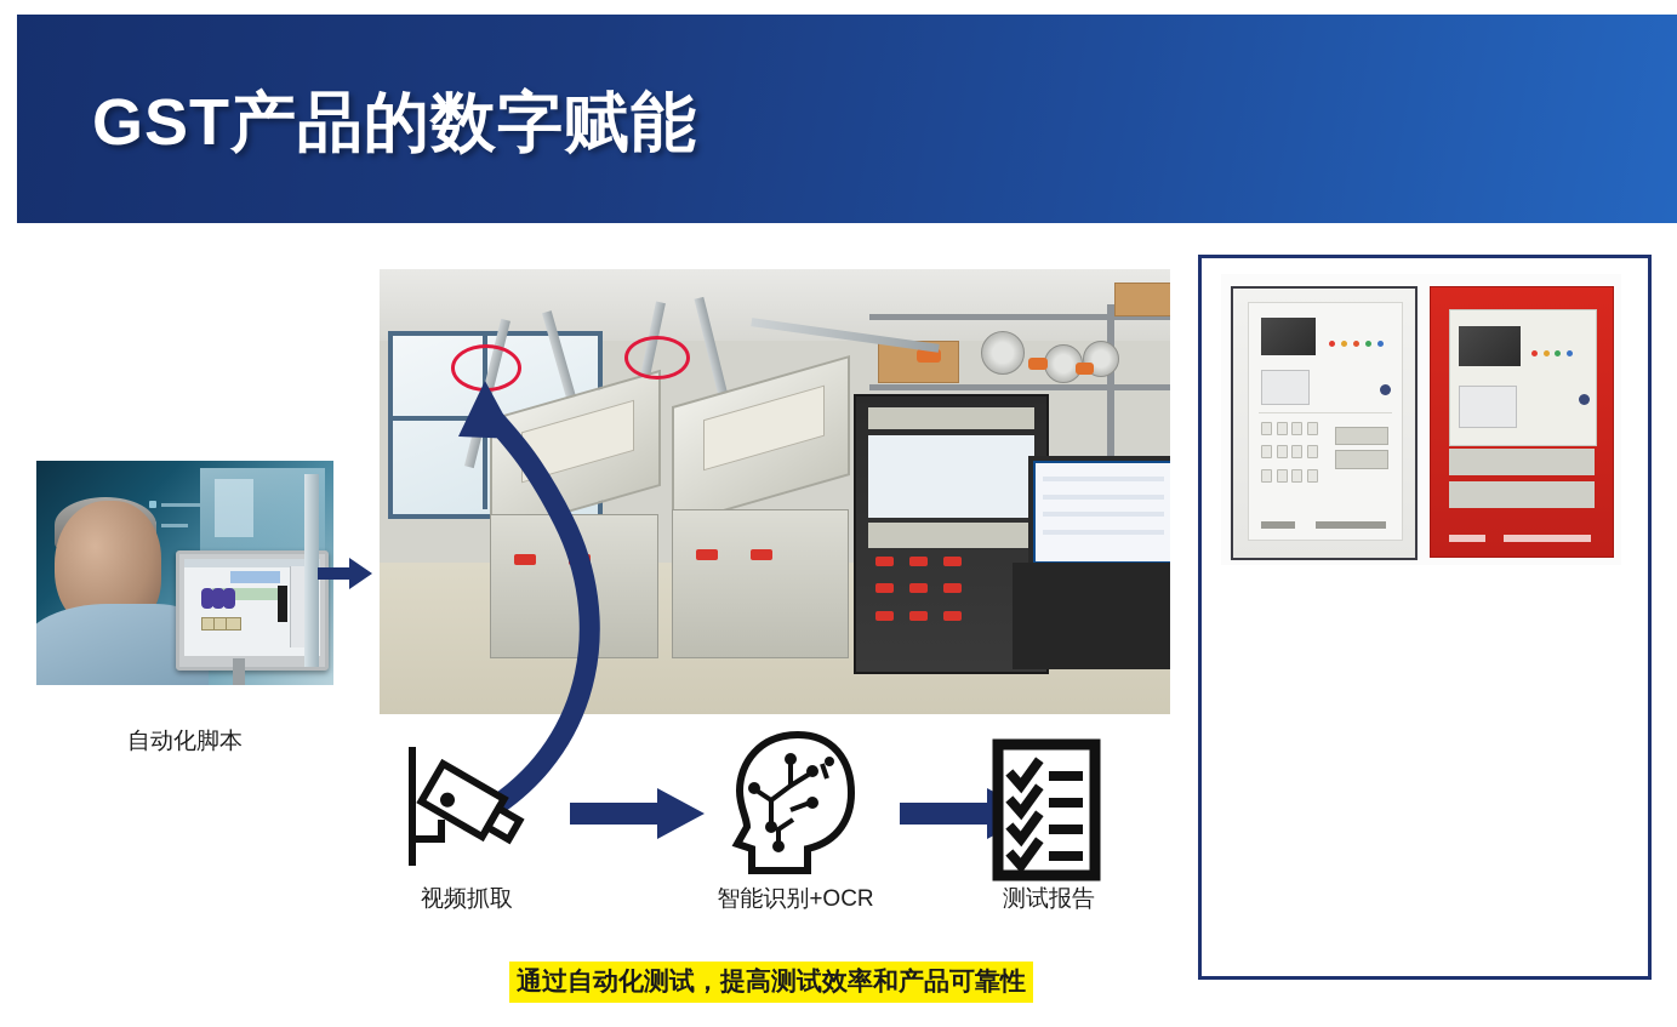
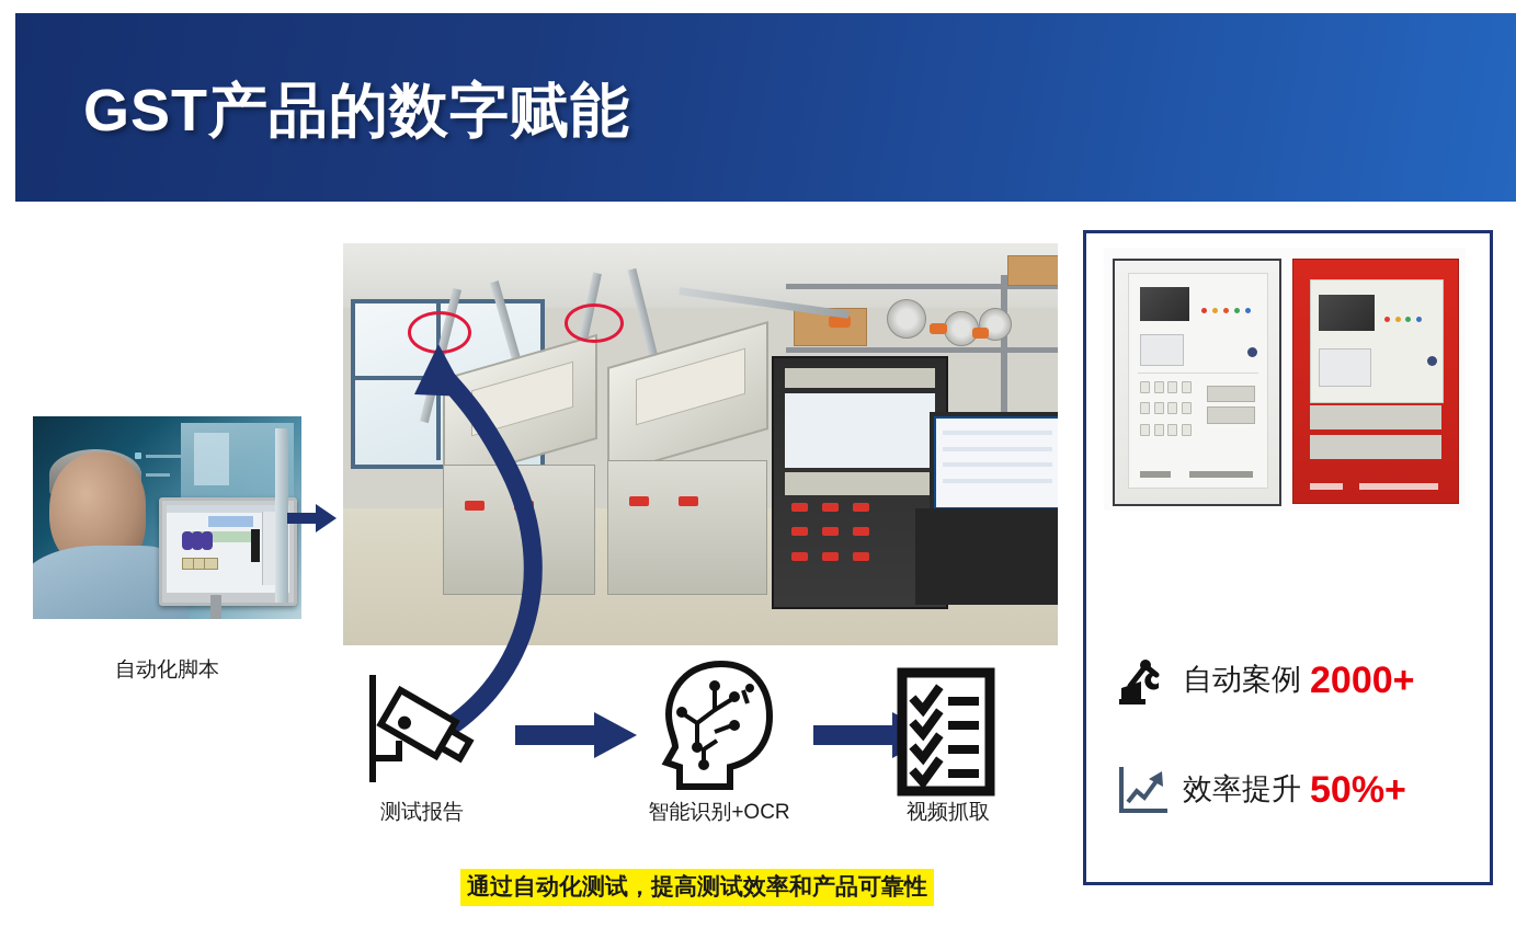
  GST产品的数字赋能
  自动化脚本
- 视频抓取
+ 测试报告
  智能识别+OCR
- 测试报告
+ 视频抓取
  通过自动化测试，提高测试效率和产品可靠性
+ 自动案例
+ 2000+
+ 效率提升
+ 50%+
